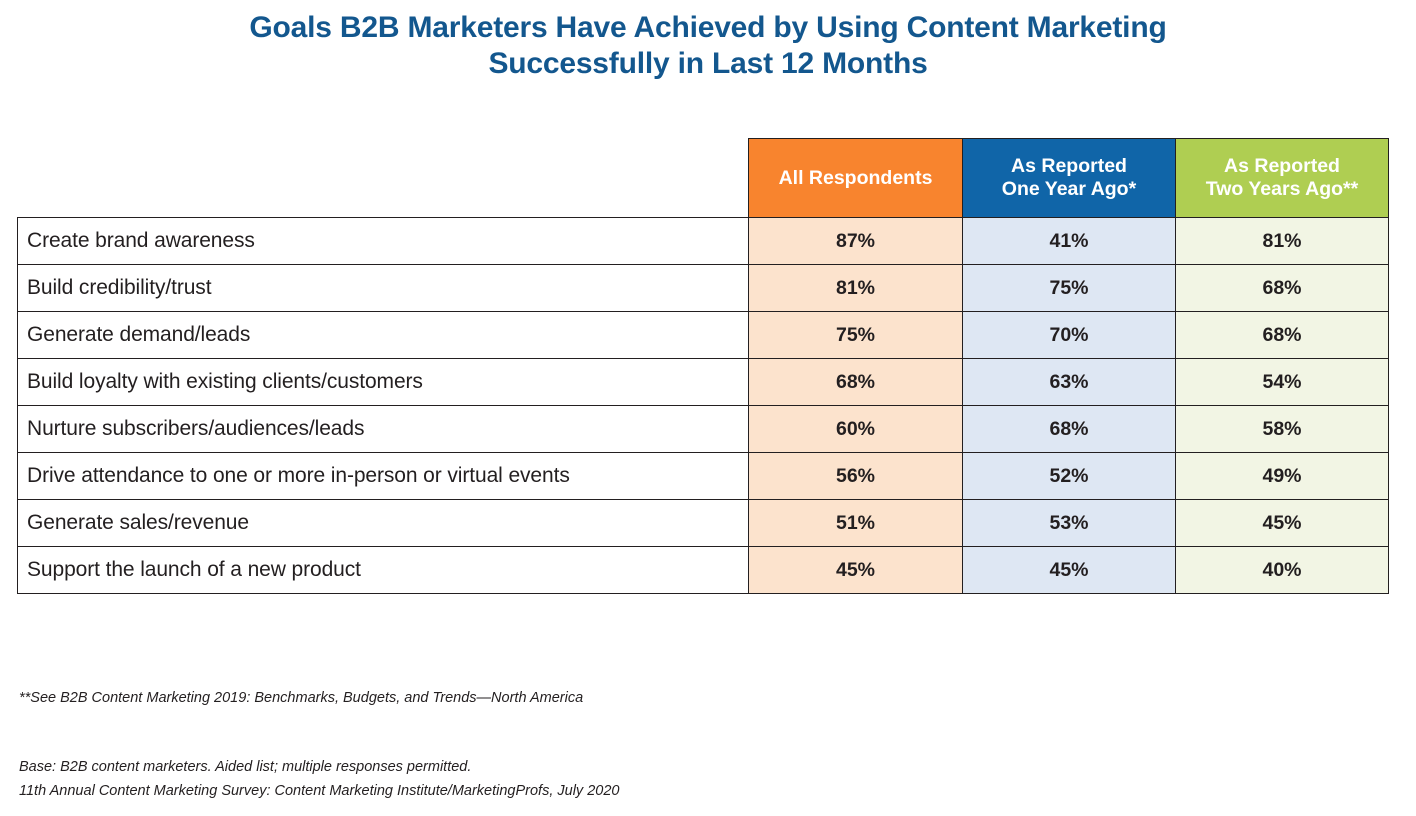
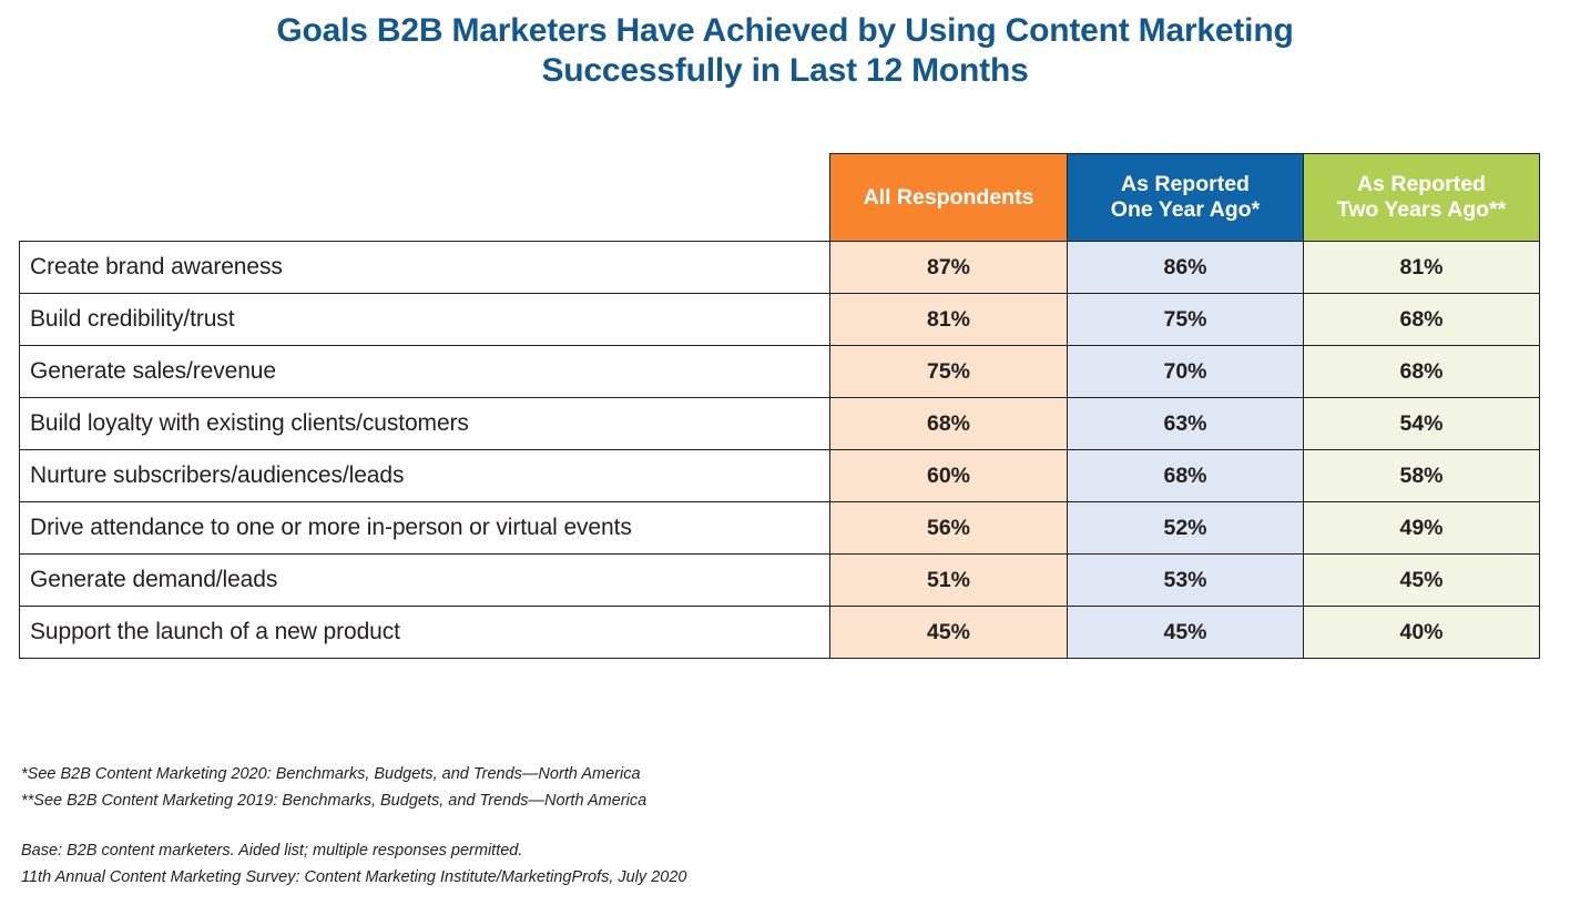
  Goals B2B Marketers Have Achieved by Using Content Marketing
  Successfully in Last 12 Months
  	All Respondents	As Reported One Year Ago*	As Reported Two Years Ago**
- Create brand awareness	87%	41%	81%
+ Create brand awareness	87%	86%	81%
  Build credibility/trust	81%	75%	68%
- Generate demand/leads	75%	70%	68%
+ Generate sales/revenue	75%	70%	68%
  Build loyalty with existing clients/customers	68%	63%	54%
  Nurture subscribers/audiences/leads	60%	68%	58%
  Drive attendance to one or more in-person or virtual events	56%	52%	49%
- Generate sales/revenue	51%	53%	45%
+ Generate demand/leads	51%	53%	45%
  Support the launch of a new product	45%	45%	40%
+ *See B2B Content Marketing 2020: Benchmarks, Budgets, and Trends—North America
  **See B2B Content Marketing 2019: Benchmarks, Budgets, and Trends—North America
  Base: B2B content marketers. Aided list; multiple responses permitted.
  11th Annual Content Marketing Survey: Content Marketing Institute/MarketingProfs, July 2020
